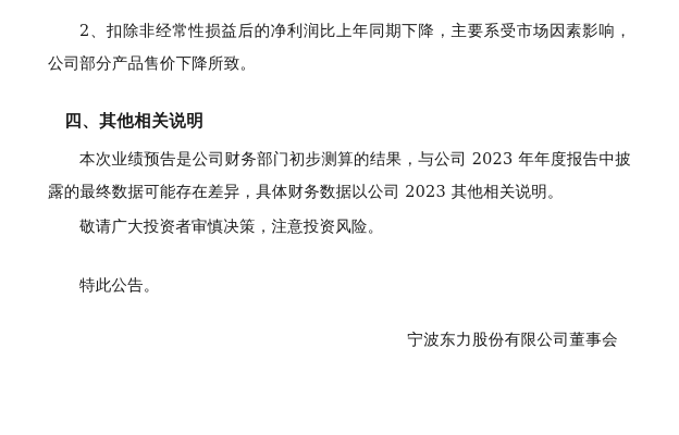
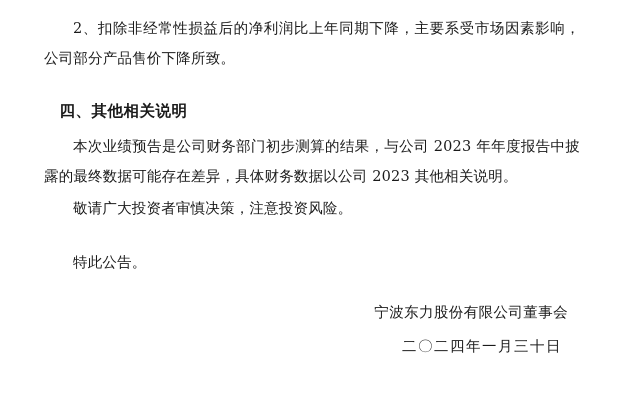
  2、扣除非经常性损益后的净利润比上年同期下降，主要系受市场因素影响，公司部分产品售价下降所致。
  四、其他相关说明
  本次业绩预告是公司财务部门初步测算的结果，与公司 2023 年年度报告中披露的最终数据可能存在差异，具体财务数据以公司 2023 其他相关说明。
  敬请广大投资者审慎决策，注意投资风险。
  特此公告。
  宁波东力股份有限公司董事会
+ 二〇二四年一月三十日
